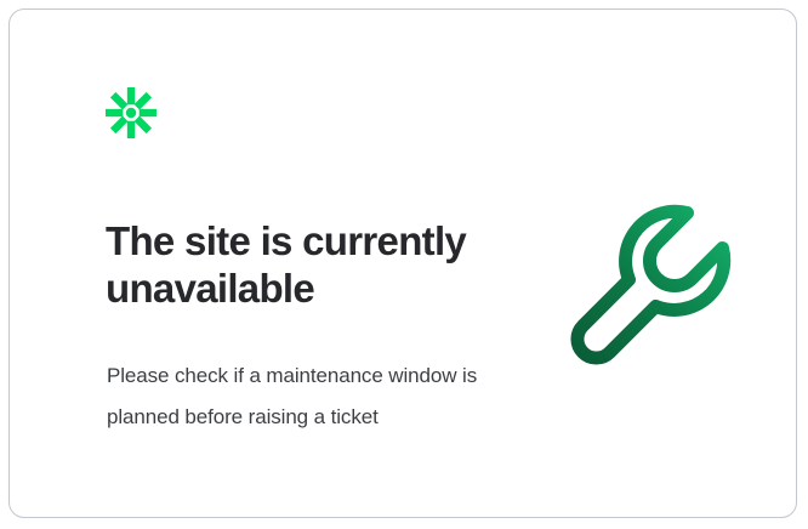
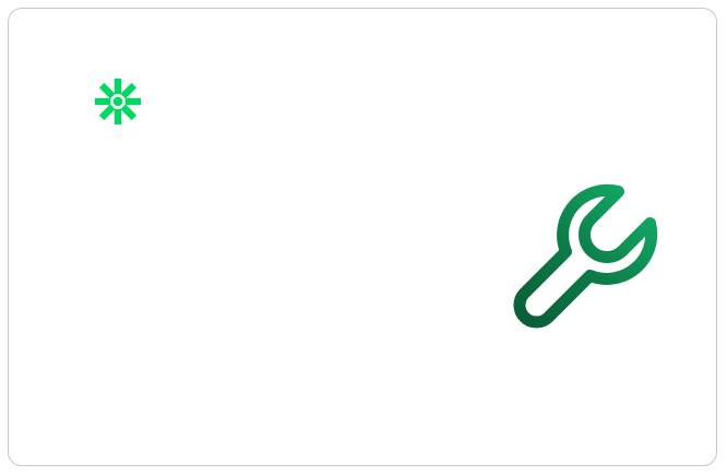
- The site is currently unavailable
- Please check if a maintenance window is planned before raising a ticket
